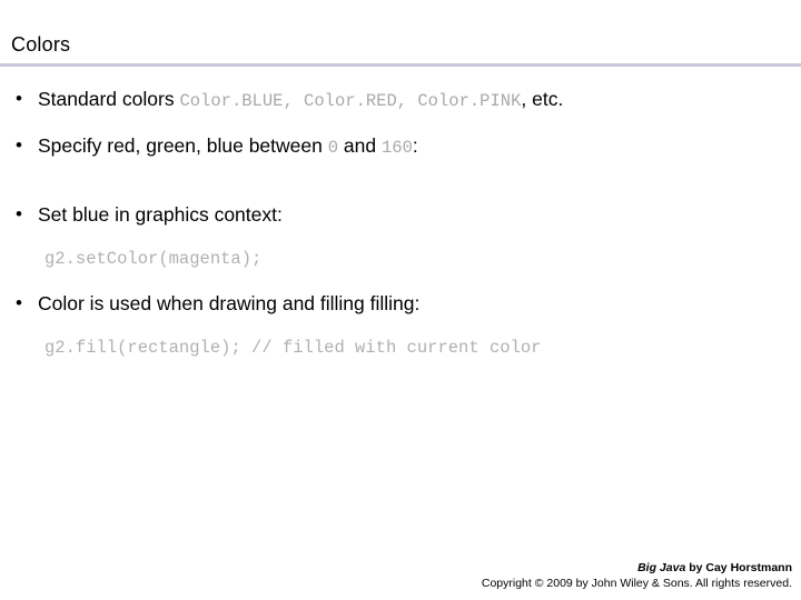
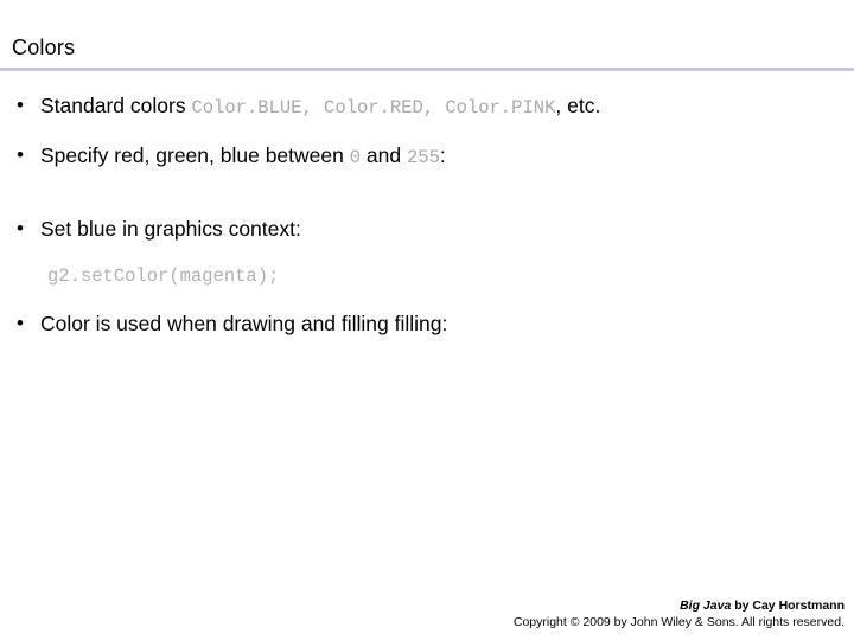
  Colors
  •
  Standard colors Color.BLUE, Color.RED, Color.PINK, etc.
  •
- Specify red, green, blue between 0 and 160:
+ Specify red, green, blue between 0 and 255:
  •
  Set blue in graphics context:
  g2.setColor(magenta);
  •
  Color is used when drawing and filling filling:
- g2.fill(rectangle); // filled with current color
  Big Java by Cay Horstmann
  Copyright © 2009 by John Wiley & Sons. All rights reserved.
